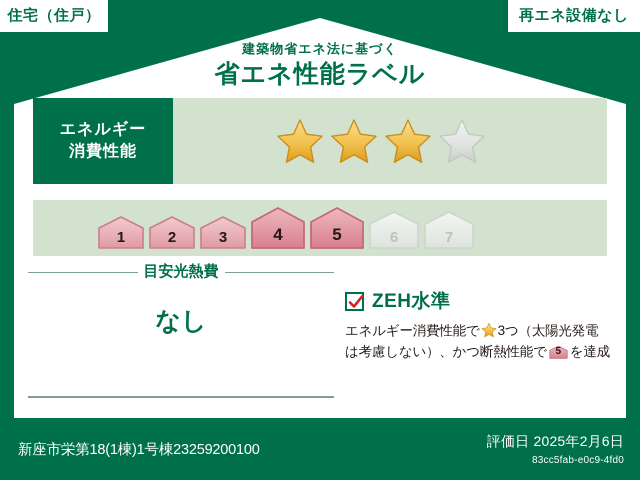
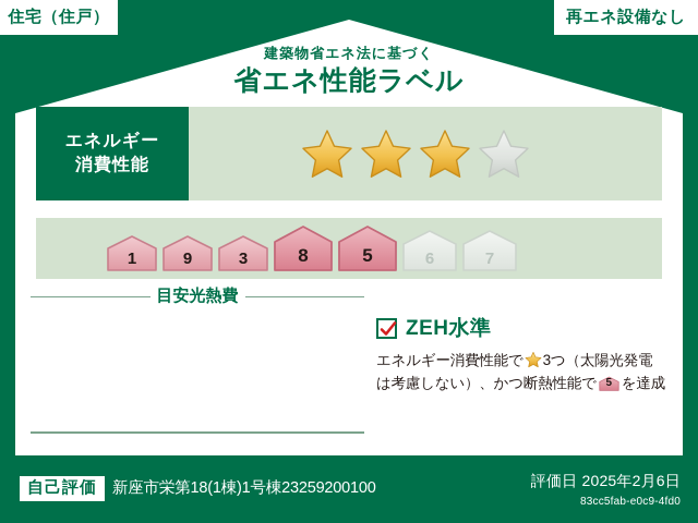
  住宅（住戸）
  再エネ設備なし
  建築物省エネ法に基づく
  省エネ性能ラベル
  エネルギー
  消費性能
  1
- 2
+ 9
  3
- 4
+ 8
  5
  6
  7
  目安光熱費
- なし
  ZEH水準
  エネルギー消費性能で 3つ（太陽光発電
  は考慮しない）、かつ断熱性能で
  5
  を達成
+ 自己評価
  新座市栄第18(1棟)1号棟23259200100
  評価日 2025年2月6日
  83cc5fab-e0c9-4fd0
